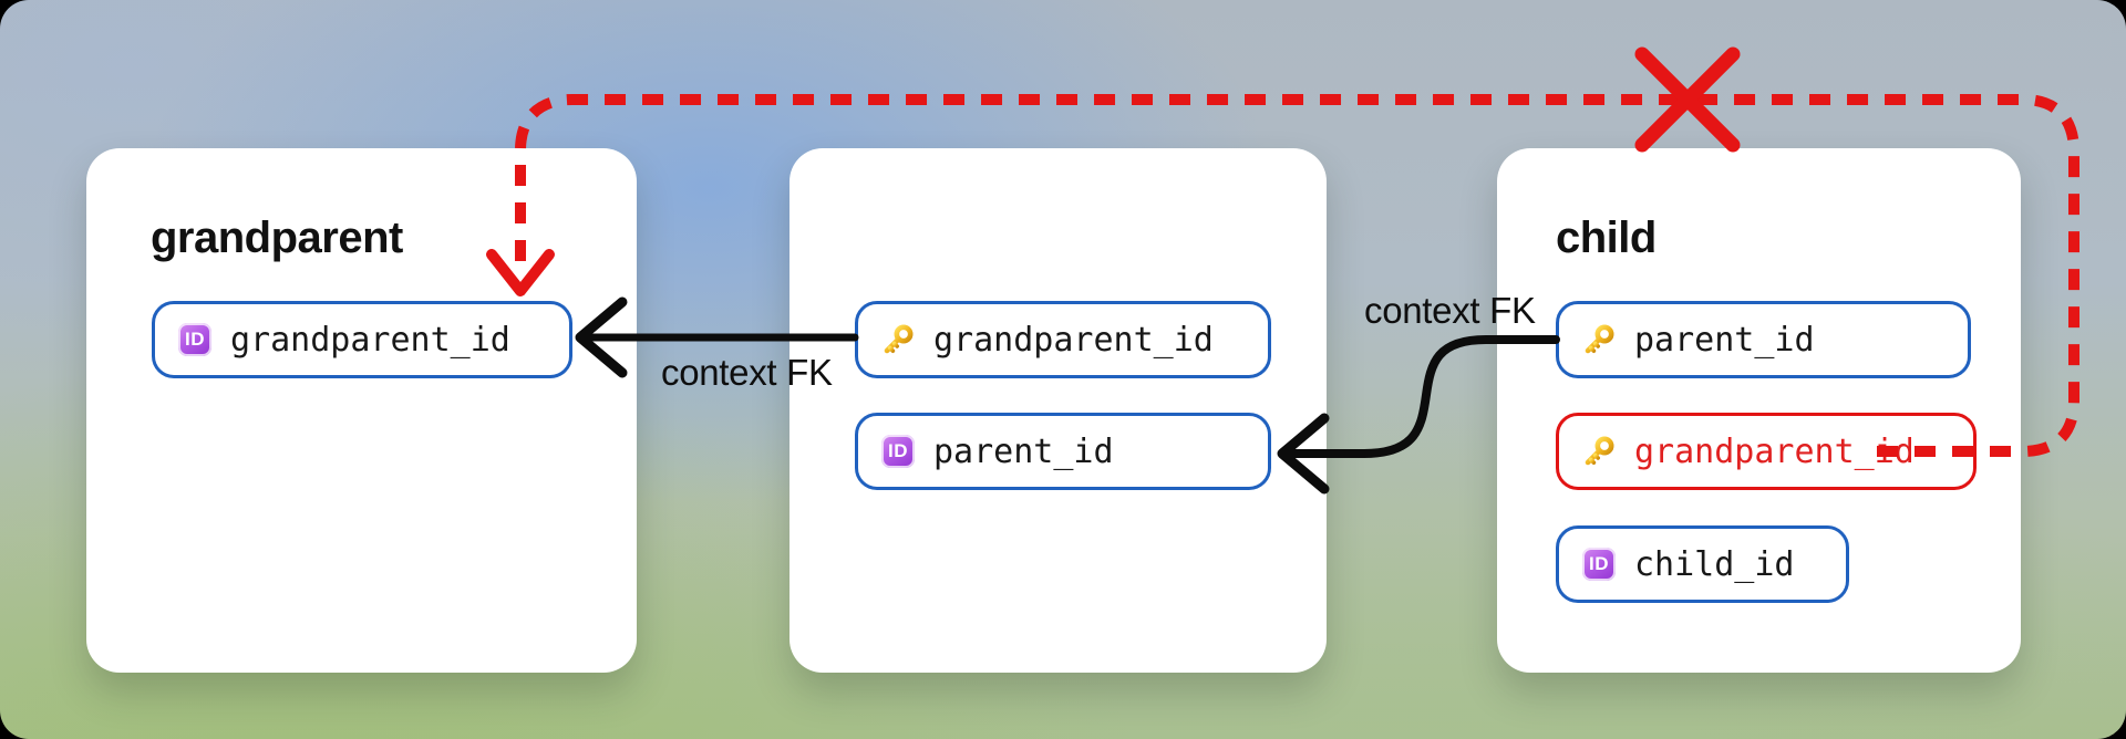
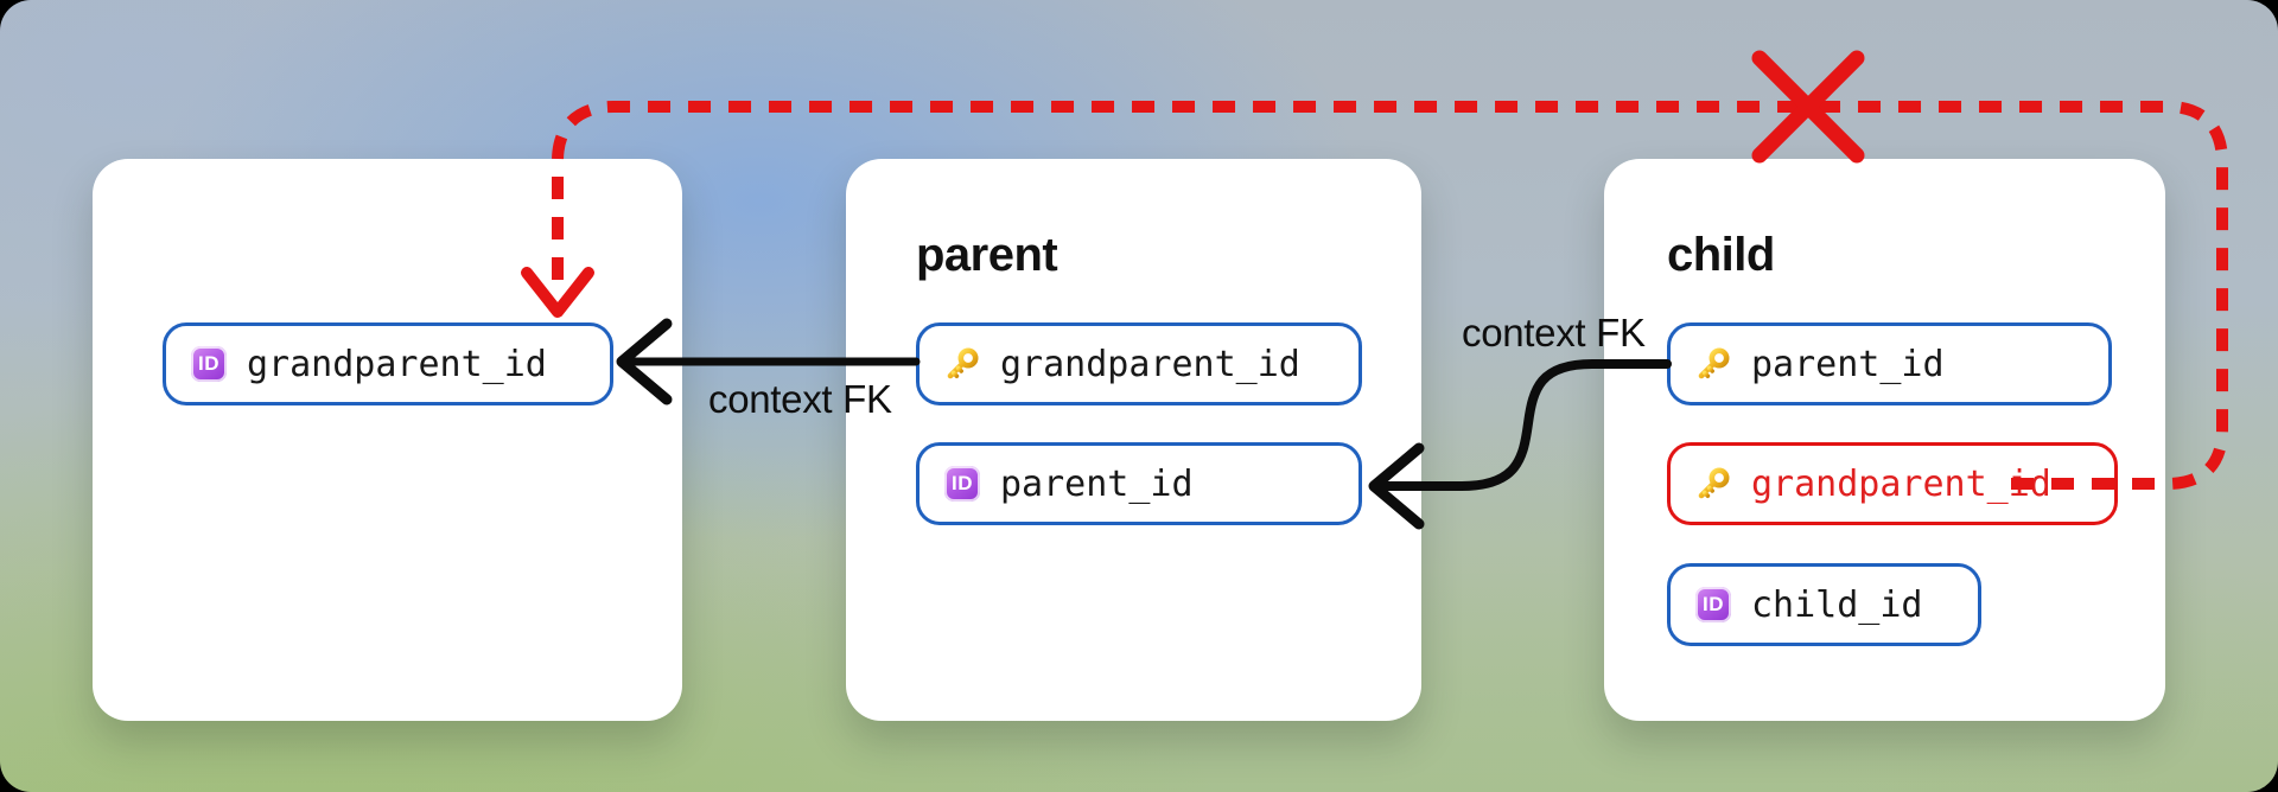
- grandparent
  ID
  grandparent_id
+ parent
  grandparent_id
  ID
  parent_id
  child
  parent_id
  grandparent_d
  ID
  child_id
  context FK
  context FK
